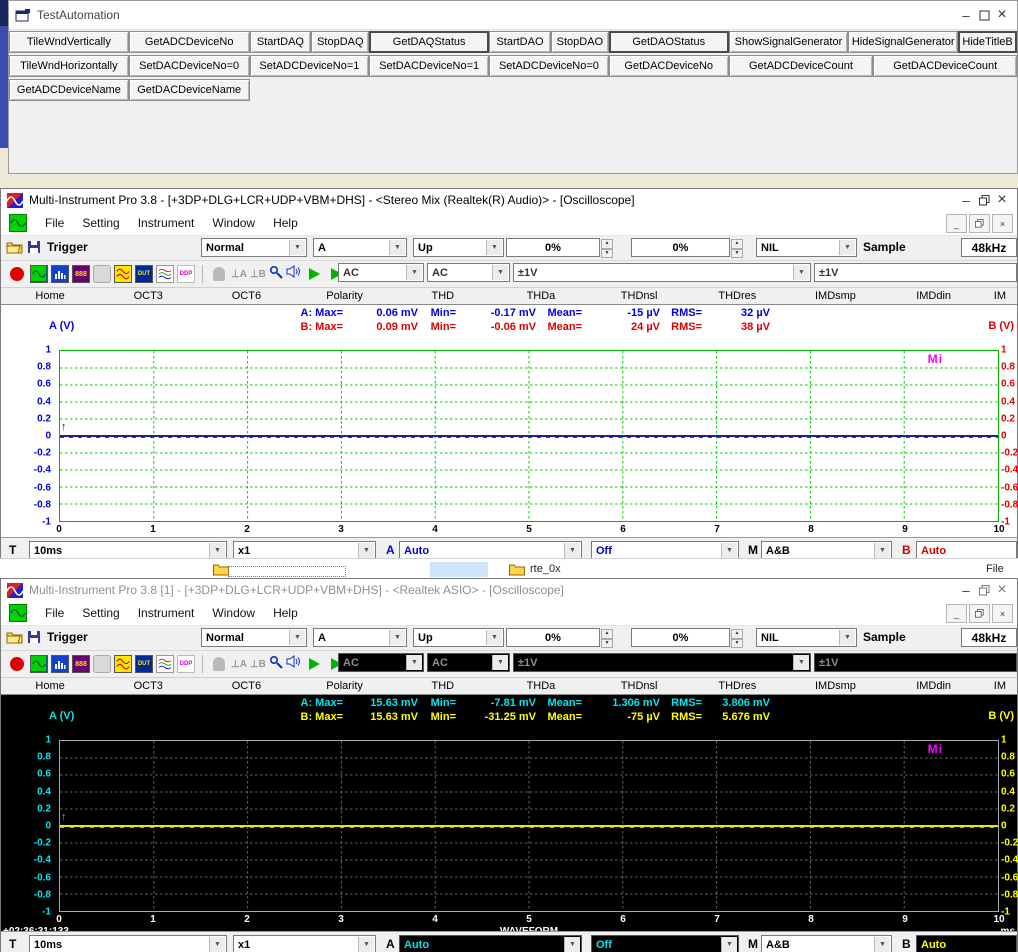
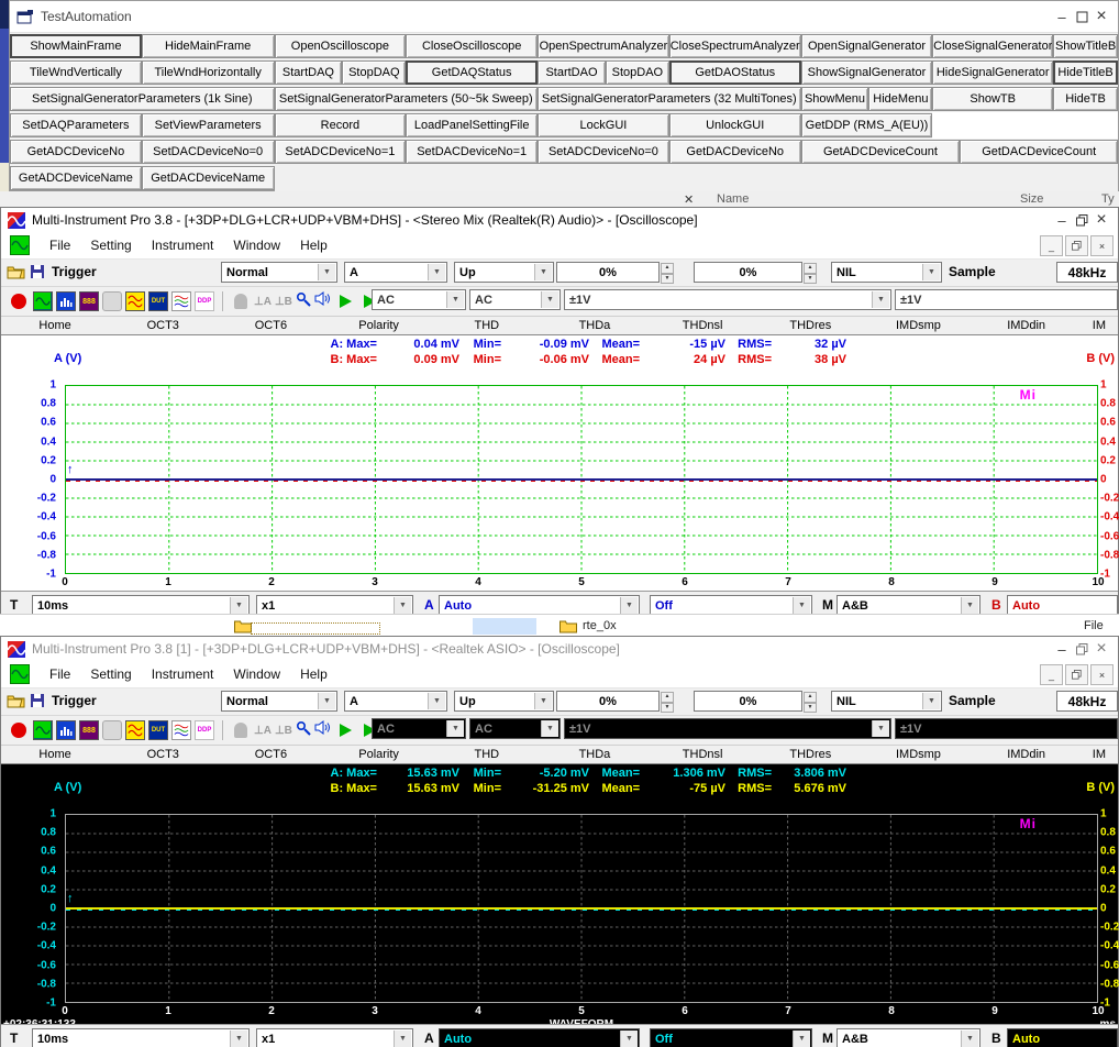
  TestAutomation
  –
  ×
+ ShowMainFrame
+ HideMainFrame
+ OpenOscilloscope
+ CloseOscilloscope
+ OpenSpectrumAnalyzer
+ CloseSpectrumAnalyzer
+ OpenSignalGenerator
+ CloseSignalGenerator
+ ShowTitleB
  TileWndVertically
- GetADCDeviceNo
+ TileWndHorizontally
  StartDAQ
  StopDAQ
  GetDAQStatus
  StartDAO
  StopDAO
  GetDAOStatus
  ShowSignalGenerator
  HideSignalGenerator
  HideTitleB
+ SetSignalGeneratorParameters (1k Sine)
+ SetSignalGeneratorParameters (50~5k Sweep)
+ SetSignalGeneratorParameters (32 MultiTones)
+ ShowMenu
+ HideMenu
+ ShowTB
+ HideTB
+ SetDAQParameters
+ SetViewParameters
+ Record
+ LoadPanelSettingFile
+ LockGUI
+ UnlockGUI
+ GetDDP (RMS_A(EU))
- TileWndHorizontally
+ GetADCDeviceNo
  SetDACDeviceNo=0
  SetADCDeviceNo=1
  SetDACDeviceNo=1
  SetADCDeviceNo=0
  GetDACDeviceNo
  GetADCDeviceCount
  GetDACDeviceCount
  GetADCDeviceName
  GetDACDeviceName
+ ✕
+ Name
+ Size
+ Ty
  Multi-Instrument Pro 3.8 - [+3DP+DLG+LCR+UDP+VBM+DHS] - <Stereo Mix (Realtek(R) Audio)> - [Oscilloscope]
  –
  ×
  File
  Setting
  Instrument
  Window
  Help
  _
  ×
  Trigger
  Normal
  A
  Up
  0%
  0%
  NIL
  Sample
  48kHz
  ⊥A
  ⊥B
  AC
  AC
  ±1V
  ±1V
  Home
  OCT3
  OCT6
  Polarity
  THD
  THDa
  THDnsl
  THDres
  IMDsmp
  IMDdin
  IM
  A: Max=
- 0.06 mV
+ 0.04 mV
  Min=
- -0.17 mV
+ -0.09 mV
  Mean=
  -15 µV
  RMS=
  32 µV
  B: Max=
  0.09 mV
  Min=
  -0.06 mV
  Mean=
  24 µV
  RMS=
  38 µV
  A (V)
  B (V)
  ↑
  Mi
  1
  0.8
  0.6
  0.4
  0.2
  0
  -0.2
  -0.4
  -0.6
  -0.8
  -1
  1
  0.8
  0.6
  0.4
  0.2
  0
  -0.2
  -0.4
  -0.6
  -0.8
  -1
  0
  1
  2
  3
  4
  5
  6
  7
  8
  9
  10
  T
  10ms
  x1
  A
  Auto
  Off
  M
  A&B
  B
  Auto
  rte_0x
  File
  Multi-Instrument Pro 3.8 [1] - [+3DP+DLG+LCR+UDP+VBM+DHS] - <Realtek ASIO> - [Oscilloscope]
  –
  ×
  File
  Setting
  Instrument
  Window
  Help
  _
  ×
  Trigger
  Normal
  A
  Up
  0%
  0%
  NIL
  Sample
  48kHz
  ⊥A
  ⊥B
  AC
  AC
  ±1V
  ±1V
  Home
  OCT3
  OCT6
  Polarity
  THD
  THDa
  THDnsl
  THDres
  IMDsmp
  IMDdin
  IM
  A: Max=
  15.63 mV
  Min=
- -7.81 mV
+ -5.20 mV
  Mean=
  1.306 mV
  RMS=
  3.806 mV
  B: Max=
  15.63 mV
  Min=
  -31.25 mV
  Mean=
  -75 µV
  RMS=
  5.676 mV
  A (V)
  B (V)
  ↑
  Mi
  1
  0.8
  0.6
  0.4
  0.2
  0
  -0.2
  -0.4
  -0.6
  -0.8
  -1
  1
  0.8
  0.6
  0.4
  0.2
  0
  -0.2
  -0.4
  -0.6
  -0.8
  -1
  0
  1
  2
  3
  4
  5
  6
  7
  8
  9
  10
  T
  10ms
  x1
  A
  Auto
  Off
  M
  A&B
  B
  Auto
